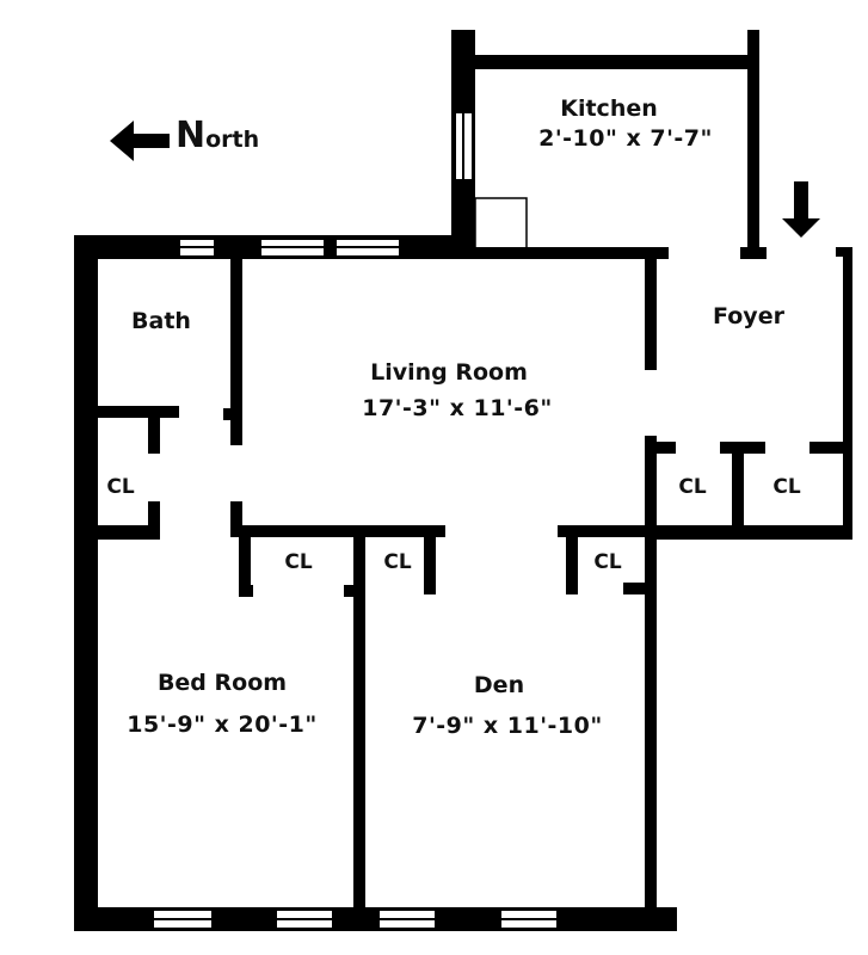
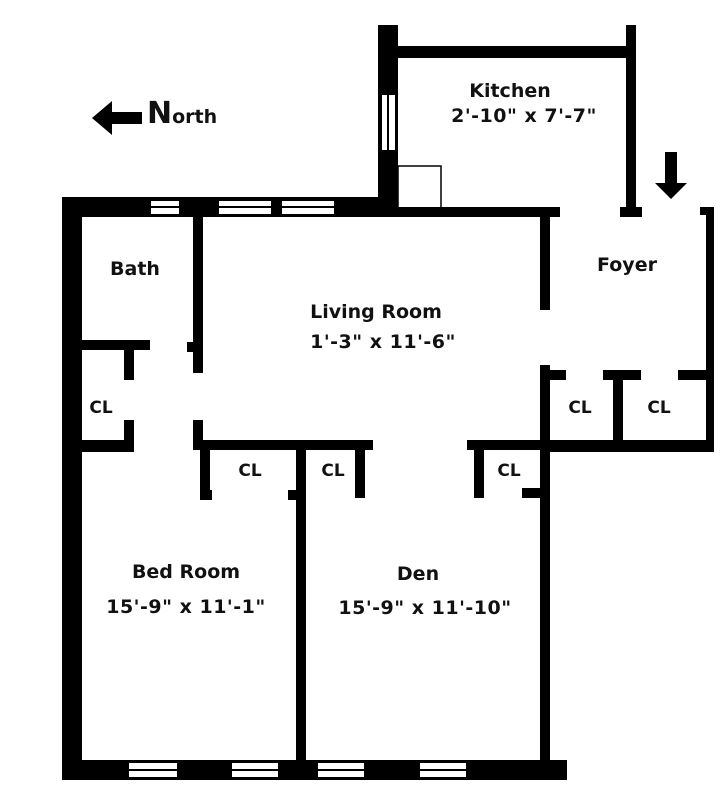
  North
  Kitchen
  2'-10" x 7'-7"
  Foyer
  Bath
  Living Room
- 17'-3" x 11'-6"
+ 1'-3" x 11'-6"
  Bed Room
- 15'-9" x 20'-1"
+ 15'-9" x 11'-1"
  Den
- 7'-9" x 11'-10"
+ 15'-9" x 11'-10"
  CL
  CL
  CL
  CL
  CL
  CL
